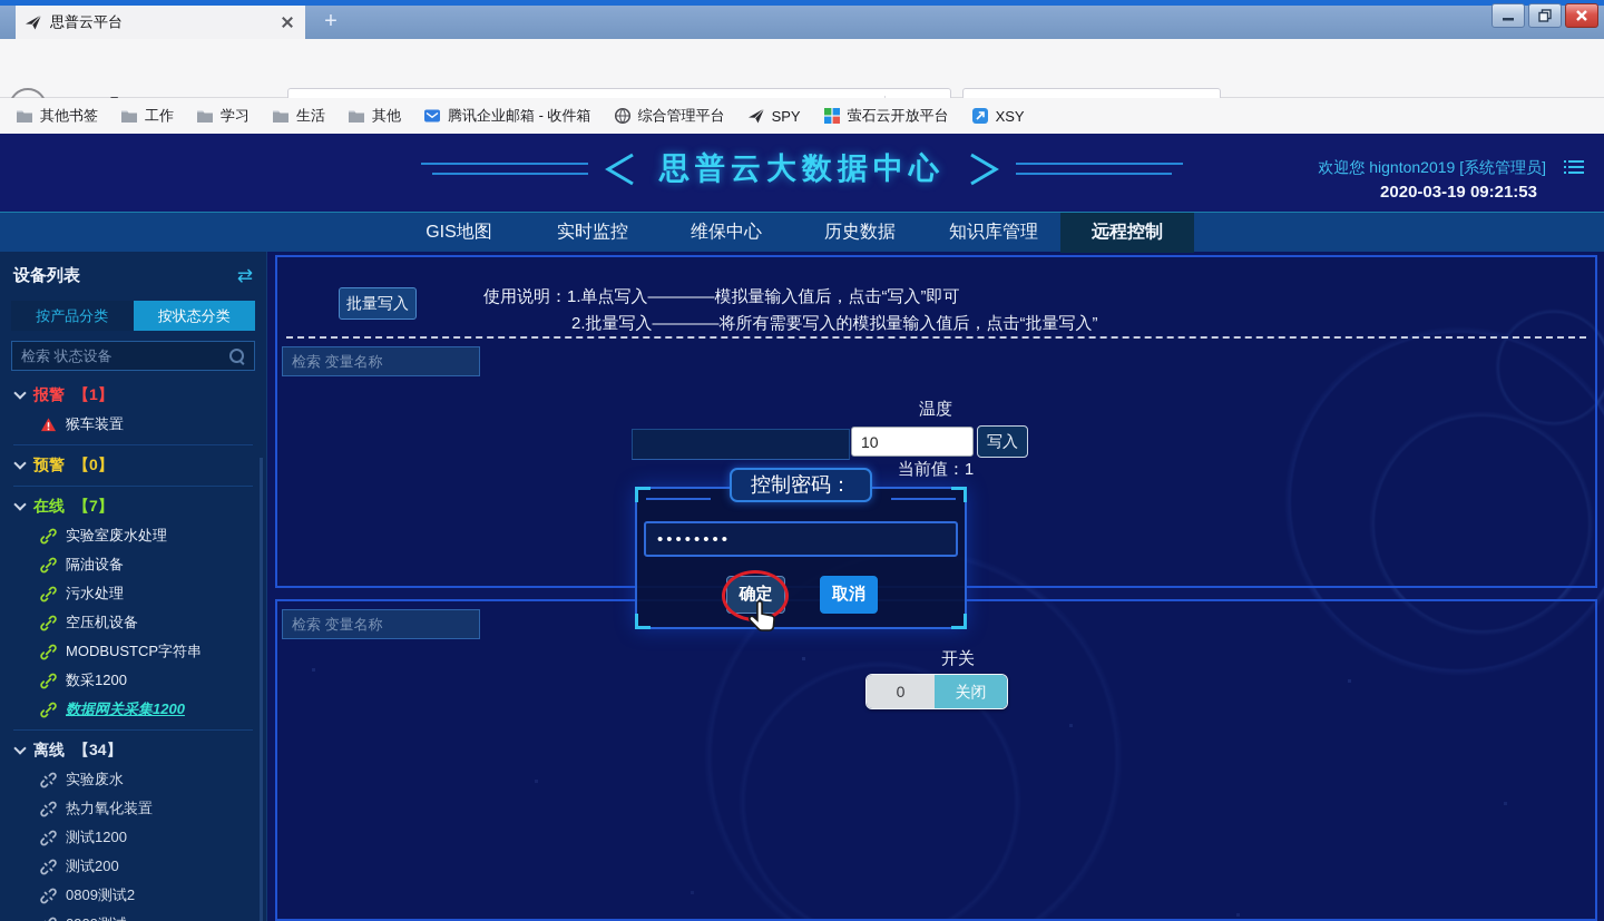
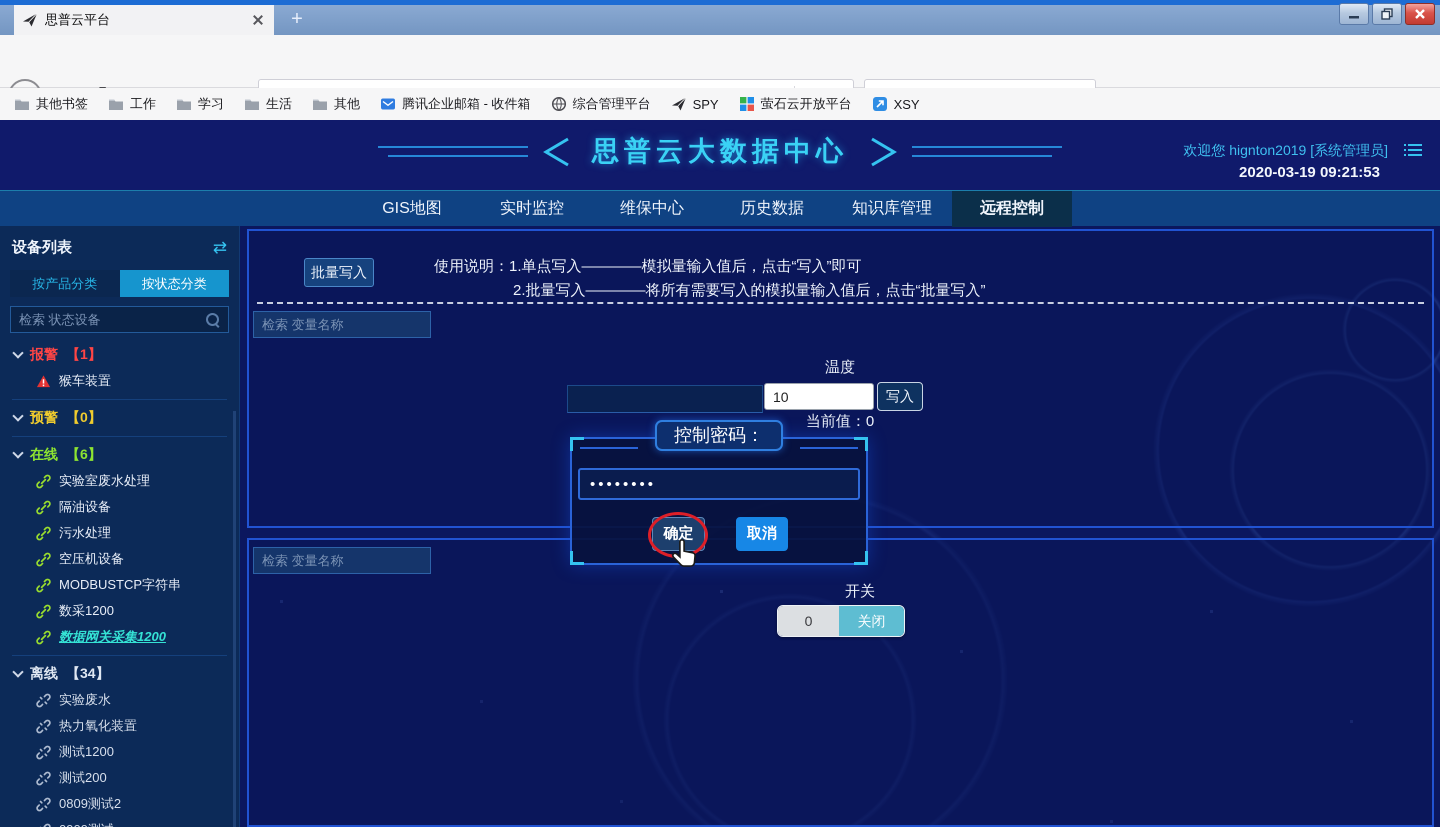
  思普云平台
  +
  其他书签
  工作
  学习
  生活
  其他
  腾讯企业邮箱 - 收件箱
  综合管理平台
  SPY
  萤石云开放平台
  XSY
  思普云大数据中心
  欢迎您 hignton2019 [系统管理员]
  2020-03-19 09:21:53
  GIS地图
  实时监控
  维保中心
  历史数据
  知识库管理
  远程控制
  设备列表
  ⇄
  按产品分类
  按状态分类
  检索 状态设备
  报警
  【1】
  猴车装置
  预警
  【0】
  在线
- 【7】
+ 【6】
  实验室废水处理
  隔油设备
  污水处理
  空压机设备
  MODBUSTCP字符串
  数采1200
  数据网关采集1200
  离线
  【34】
  实验废水
  热力氧化装置
  测试1200
  测试200
  0809测试2
  批量写入
  使用说明：1.单点写入————模拟量输入值后，点击“写入”即可
  2.批量写入————将所有需要写入的模拟量输入值后，点击“批量写入”
  检索 变量名称
  温度
  10
  写入
- 当前值：1
+ 当前值：0
  检索 变量名称
  开关
  0
  关闭
  控制密码：
  ••••••••
  确定
  取消
